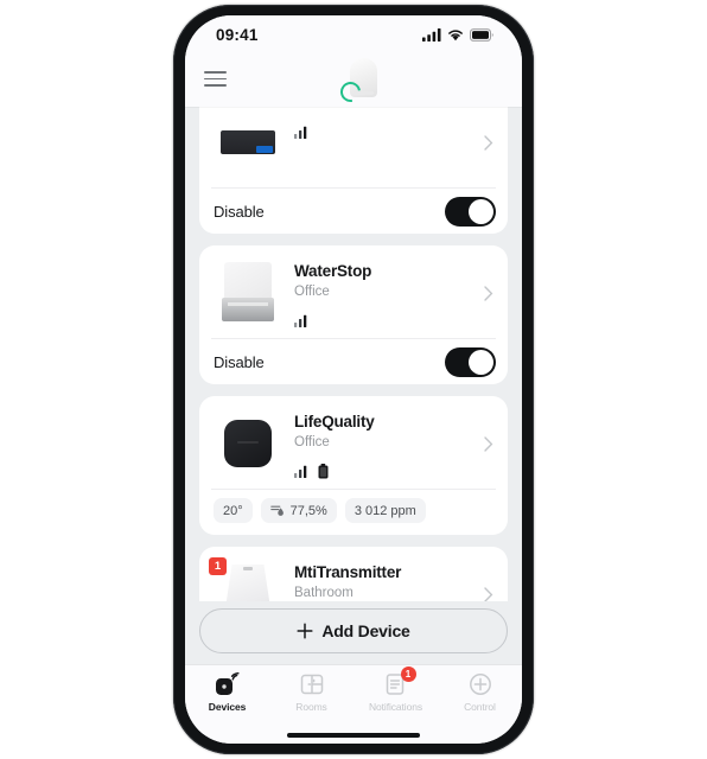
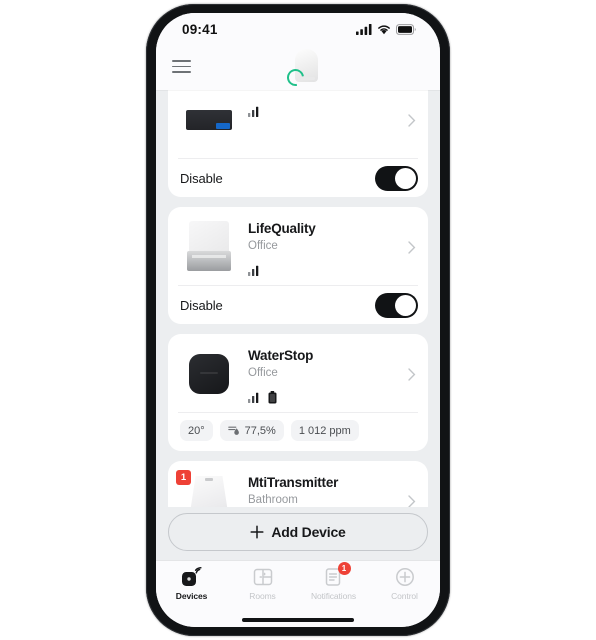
  09:41
  Disable
- WaterStop
+ LifeQuality
  Office
  Disable
- LifeQuality
+ WaterStop
  Office
  20°
  77,5%
- 3 012 ppm
+ 1 012 ppm
  1
  MtiTransmitter
  Bathroom
  Add Device
  Devices
  Rooms
  1
  Notifications
  Control
